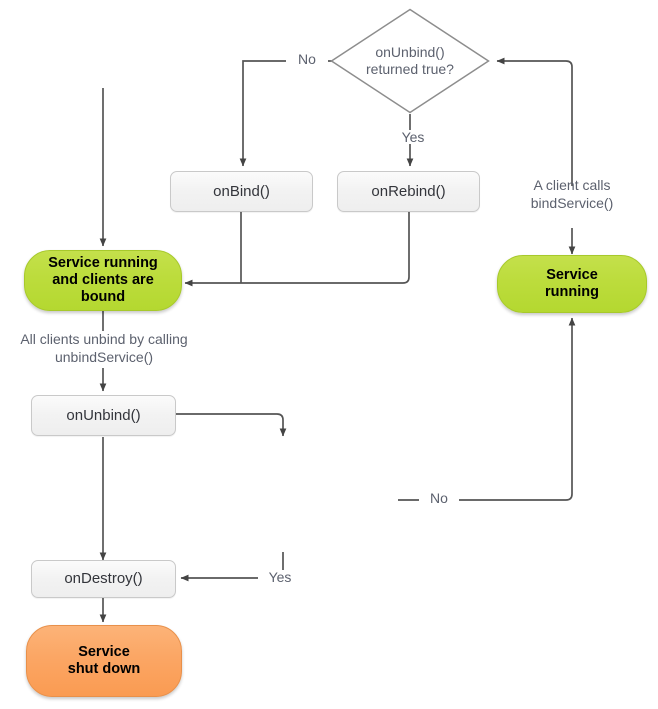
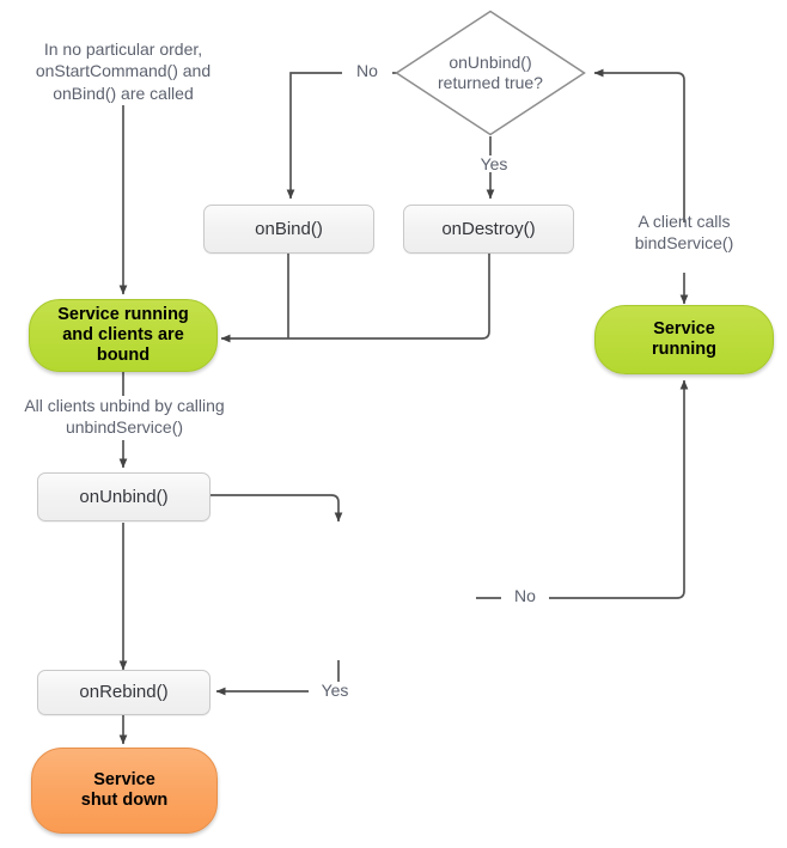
+ In no particular order,
+ onStartCommand() and
+ onBind() are called
  All clients unbind by calling
  unbindService()
  A client calls
  bindService()
  No
  Yes
  No
  Yes
  onUnbind()
  returned true?
  onBind()
- onRebind()
+ onDestroy()
  Service running
  and clients are
  bound
  Service
  running
  onUnbind()
- onDestroy()
+ onRebind()
  Service
  shut down
